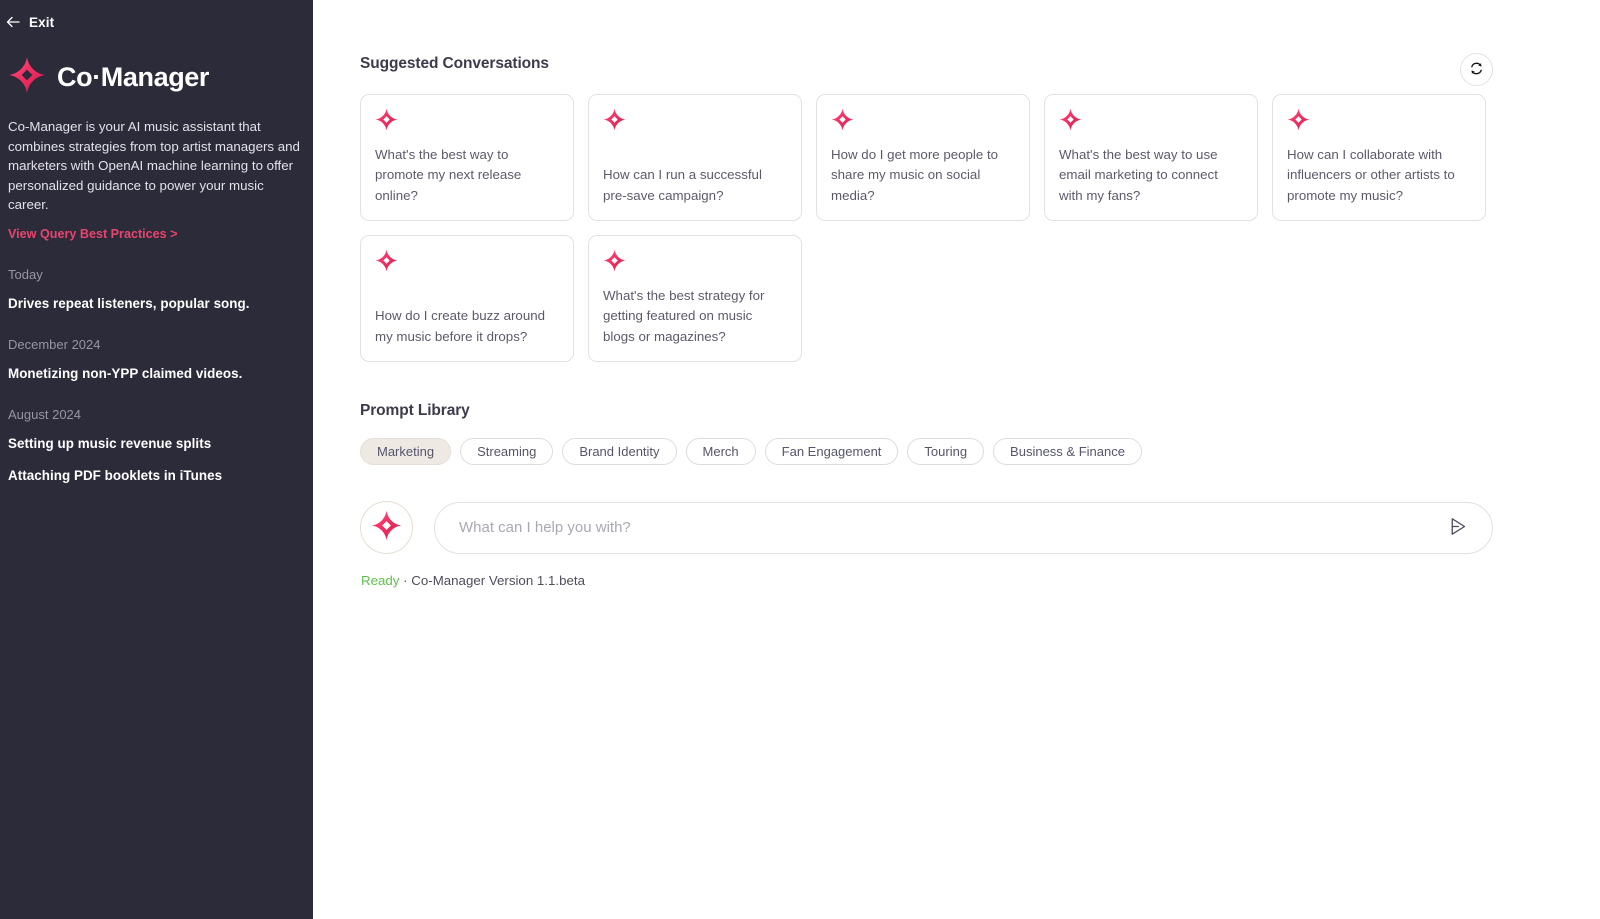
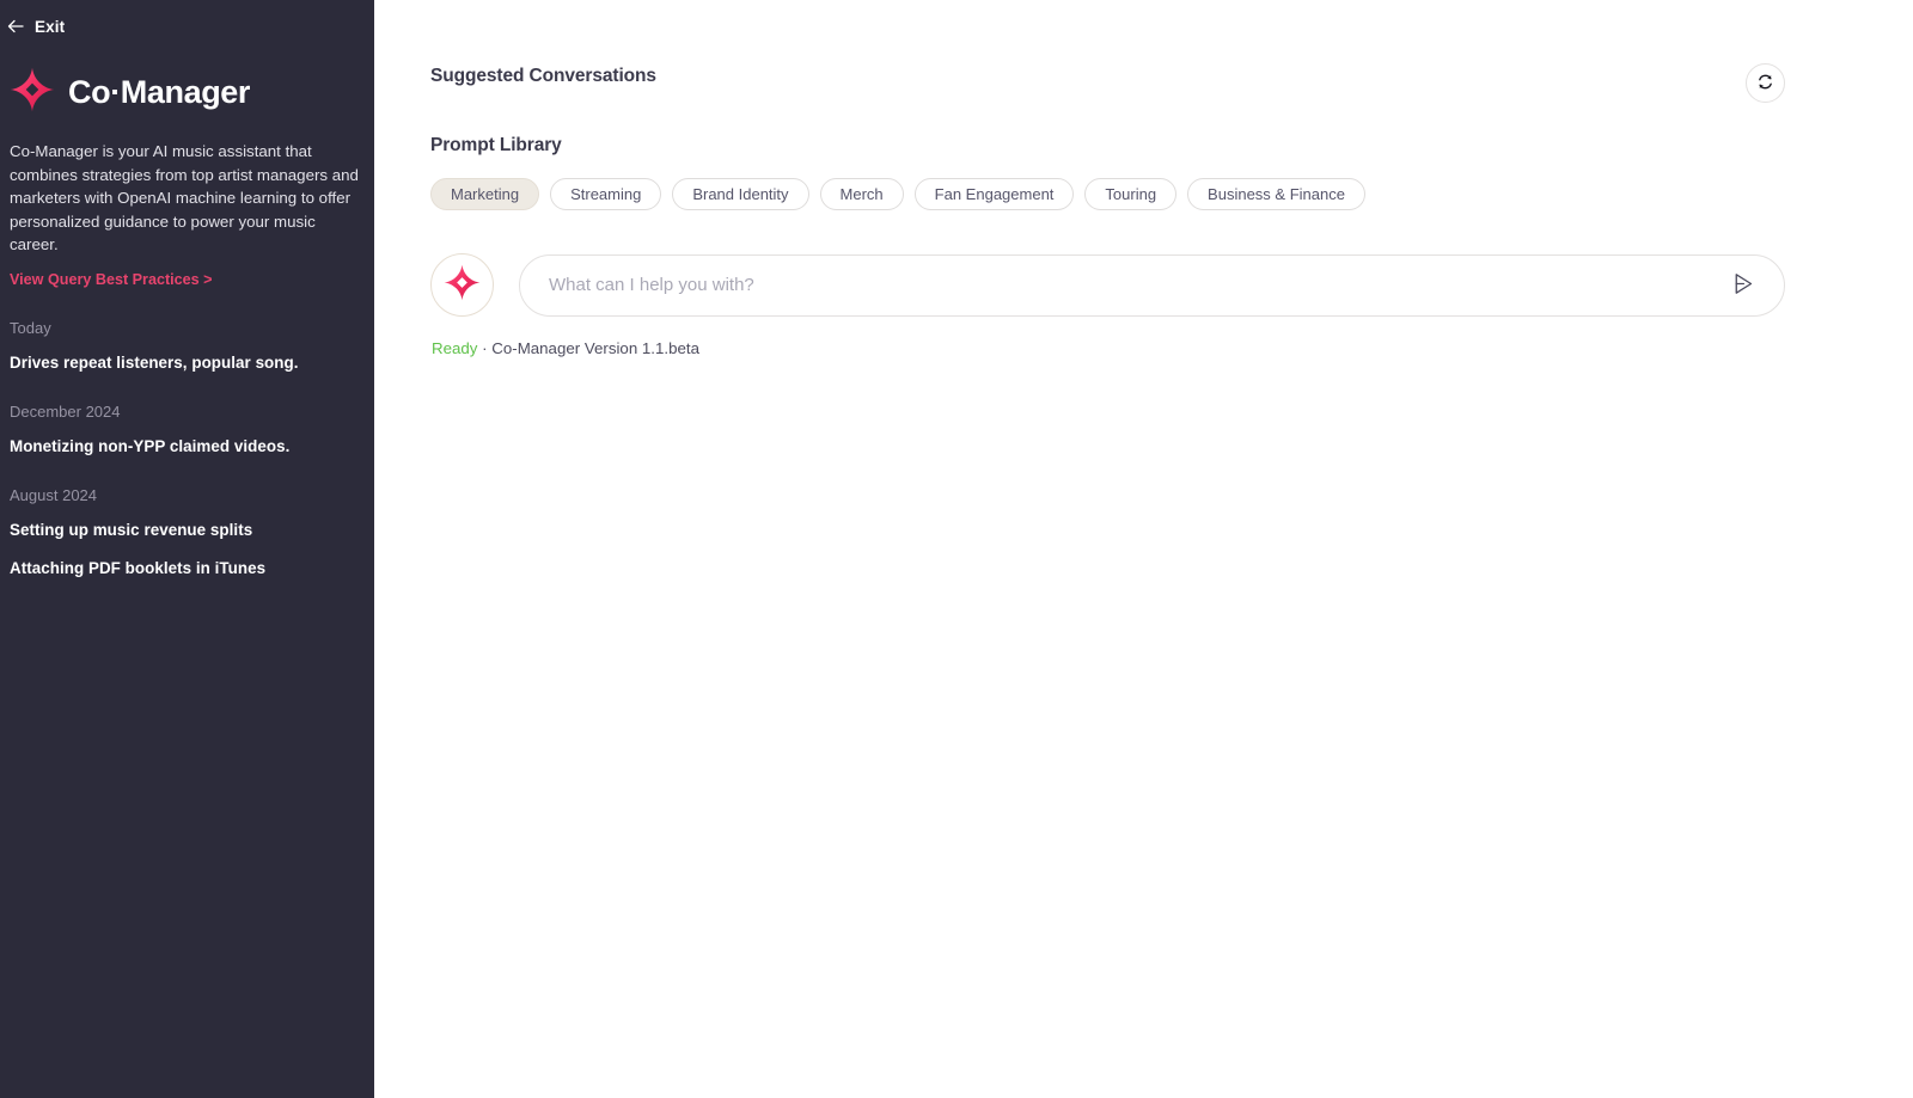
  Exit
  Co·Manager
  Co-Manager is your AI music assistant that combines strategies from top artist managers and marketers with OpenAI machine learning to offer personalized guidance to power your music career.
  View Query Best Practices >
  Today
  Drives repeat listeners, popular song.
  December 2024
  Monetizing non-YPP claimed videos.
  August 2024
  Setting up music revenue splits
  Attaching PDF booklets in iTunes
  Suggested Conversations
- What's the best way to promote my next release online?
- How can I run a successful pre-save campaign?
- How do I get more people to share my music on social media?
- What's the best way to use email marketing to connect with my fans?
- How can I collaborate with influencers or other artists to promote my music?
- How do I create buzz around my music before it drops?
- What's the best strategy for getting featured on music blogs or magazines?
  Prompt Library
  Marketing
  Streaming
  Brand Identity
  Merch
  Fan Engagement
  Touring
  Business & Finance
  What can I help you with?
  Ready · Co-Manager Version 1.1.beta
